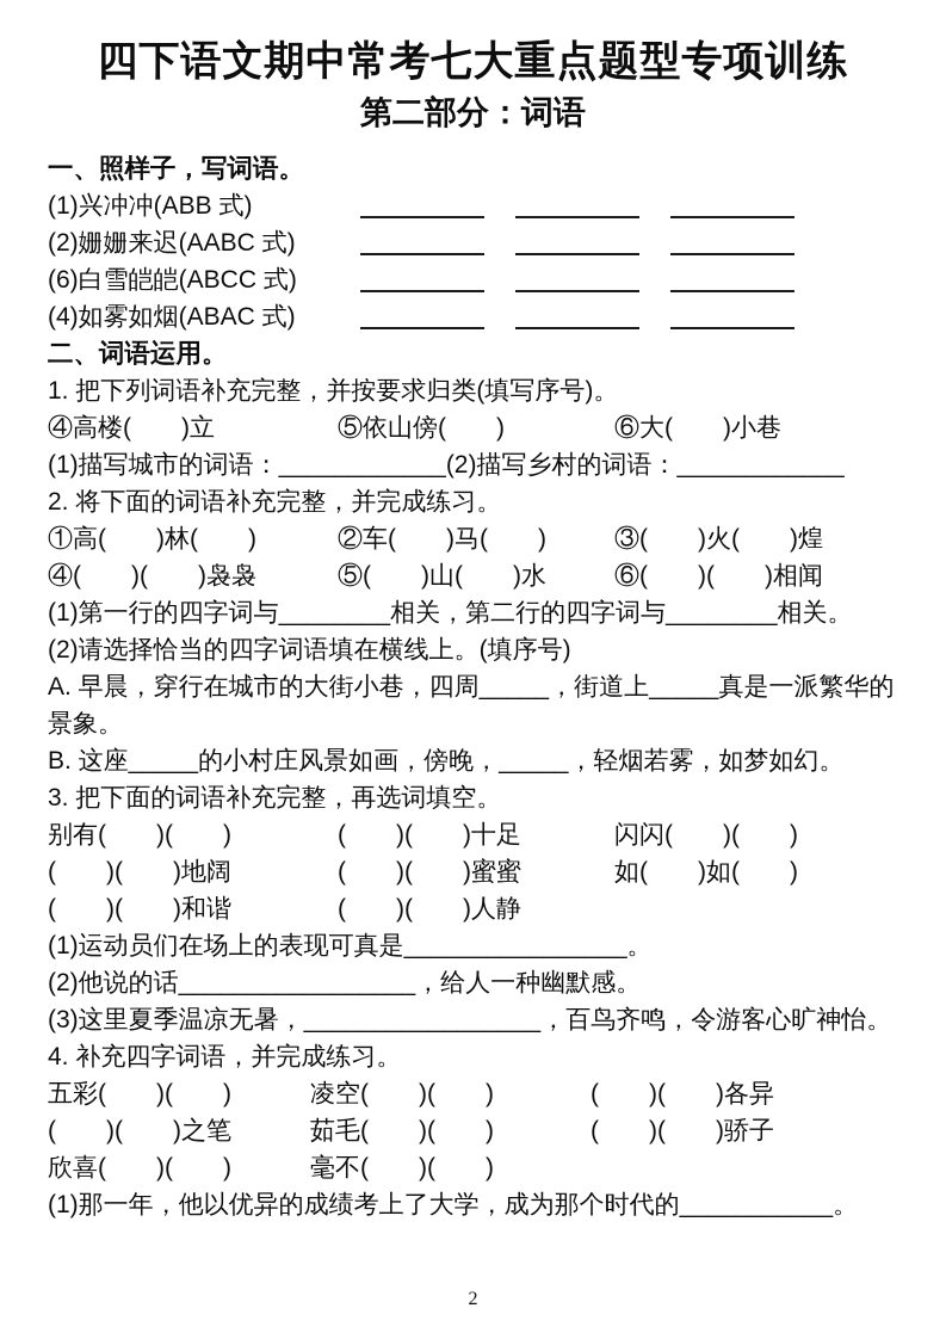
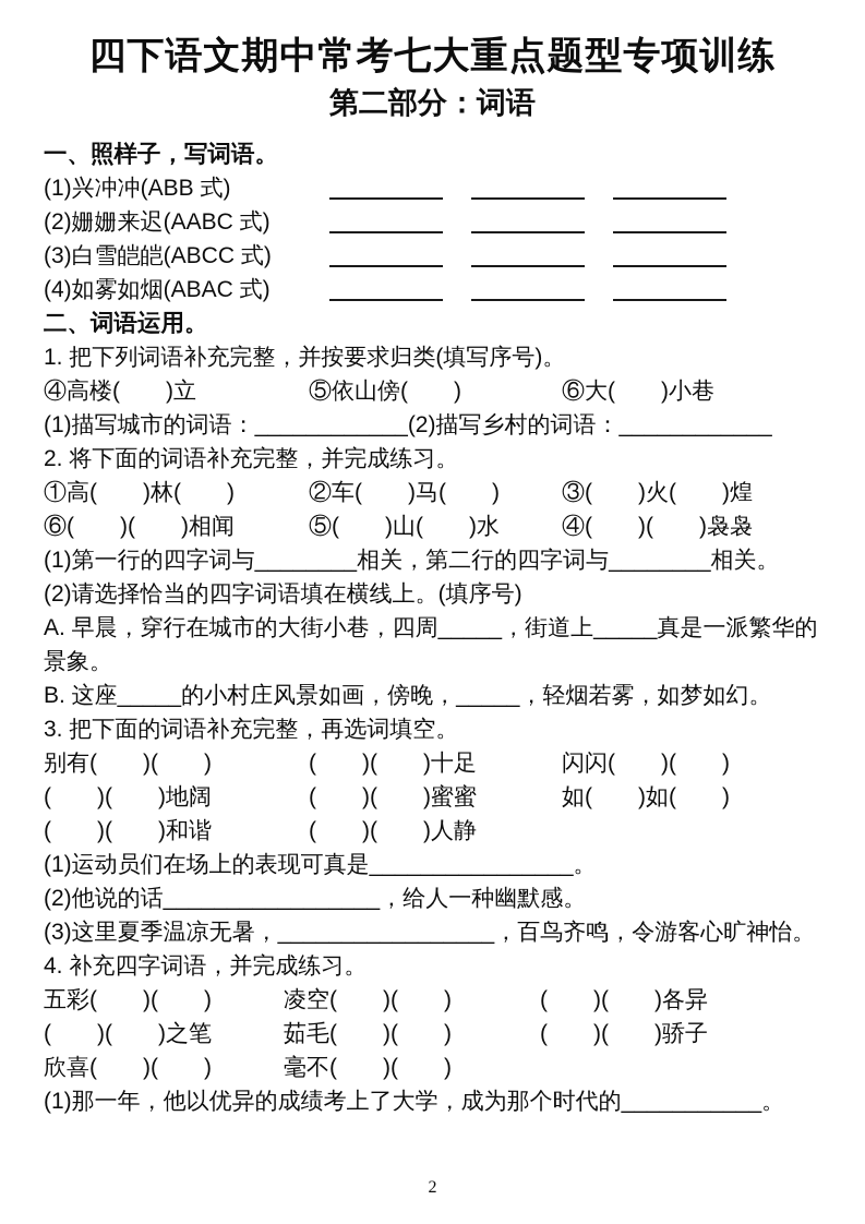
  四下语文期中常考七大重点题型专项训练
  第二部分：词语
  一、照样子，写词语。
  (1)兴冲冲(ABB 式)
  (2)姗姗来迟(AABC 式)
- (6)白雪皑皑(ABCC 式)
+ (3)白雪皑皑(ABCC 式)
  (4)如雾如烟(ABAC 式)
  二、词语运用。
  1. 把下列词语补充完整，并按要求归类(填写序号)。
  ④高楼( )立
  ⑤依山傍( )
  ⑥大( )小巷
  (1)描写城市的词语：____________(2)描写乡村的词语：____________
  2. 将下面的词语补充完整，并完成练习。
  ①高( )林( )
  ②车( )马( )
  ③( )火( )煌
- ④( )( )袅袅
+ ⑥( )( )相闻
  ⑤( )山( )水
- ⑥( )( )相闻
+ ④( )( )袅袅
  (1)第一行的四字词与________相关，第二行的四字词与________相关。
  (2)请选择恰当的四字词语填在横线上。(填序号)
  A. 早晨，穿行在城市的大街小巷，四周_____，街道上_____真是一派繁华的
  景象。
  B. 这座_____的小村庄风景如画，傍晚，_____，轻烟若雾，如梦如幻。
  3. 把下面的词语补充完整，再选词填空。
  别有( )( )
  ( )( )十足
  闪闪( )( )
  ( )( )地阔
  ( )( )蜜蜜
  如( )如( )
  ( )( )和谐
  ( )( )人静
  (1)运动员们在场上的表现可真是________________。
  (2)他说的话_________________，给人一种幽默感。
  (3)这里夏季温凉无暑，_________________，百鸟齐鸣，令游客心旷神怡。
  4. 补充四字词语，并完成练习。
  五彩( )( )
  凌空( )( )
  ( )( )各异
  ( )( )之笔
  茹毛( )( )
  ( )( )骄子
  欣喜( )( )
  毫不( )( )
  (1)那一年，他以优异的成绩考上了大学，成为那个时代的___________。
  2
